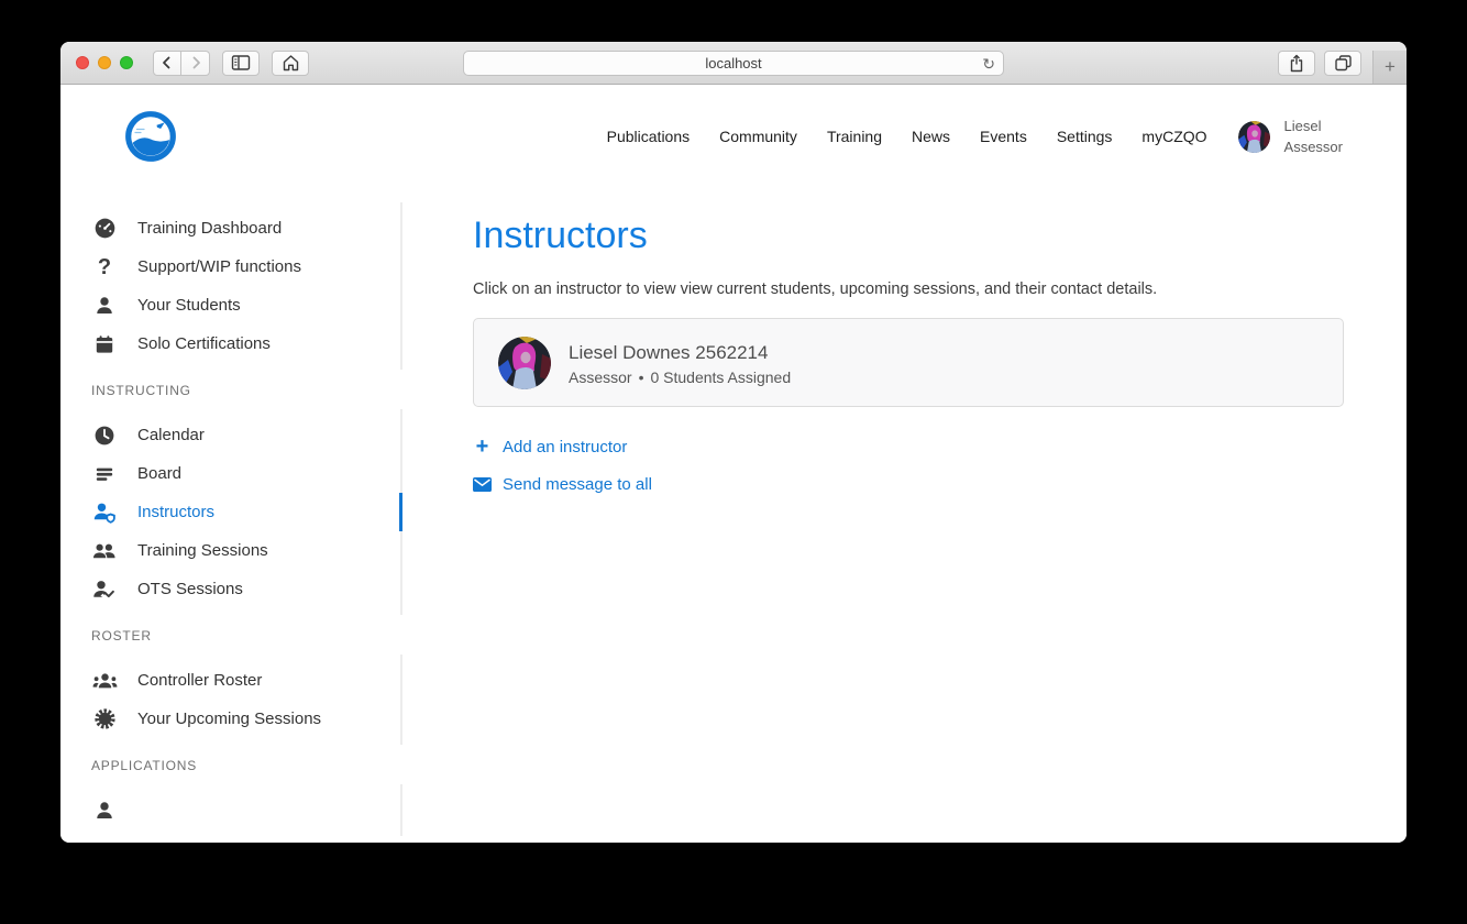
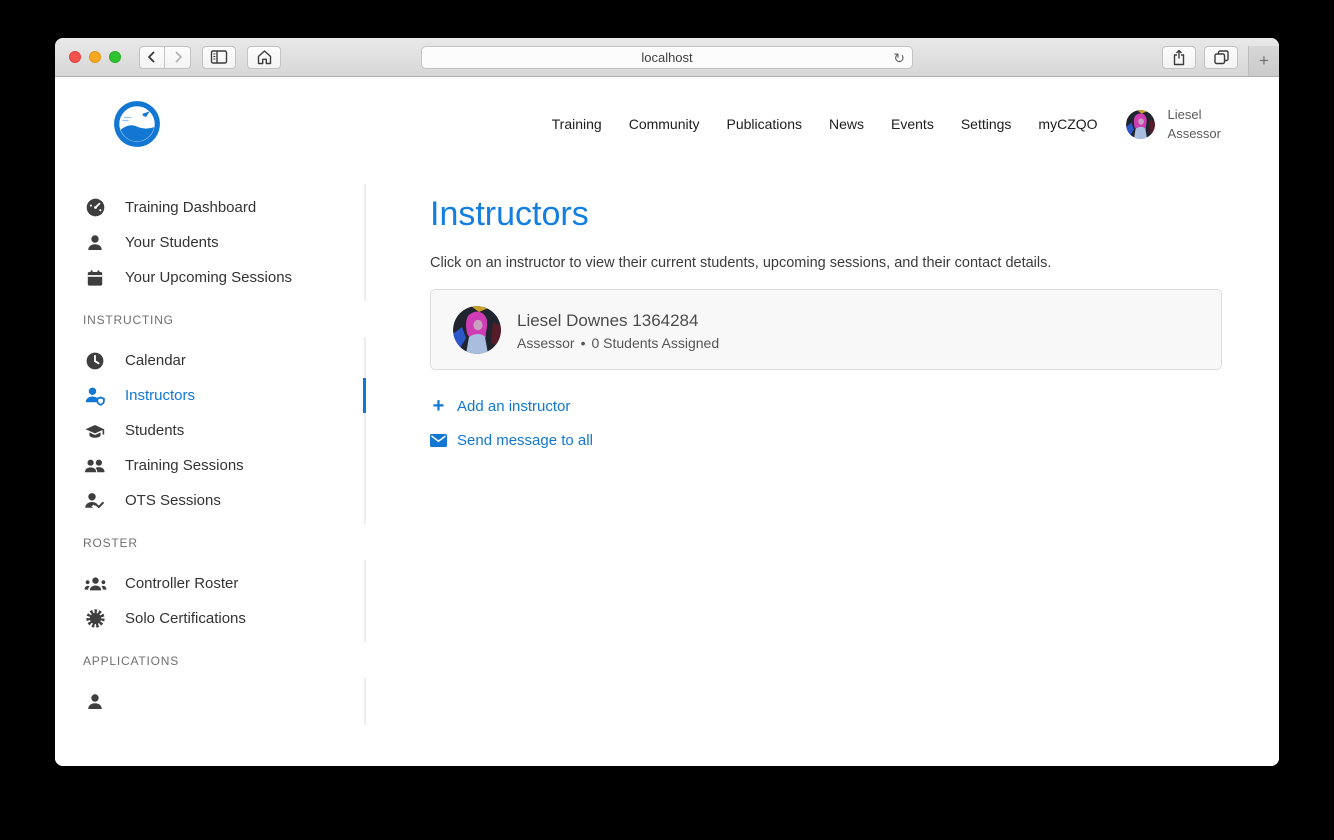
  localhost
  ↻
  +
- Publications
+ Training
  Community
- Training
+ Publications
  News
  Events
  Settings
  myCZQO
  Liesel
  Assessor
  Training Dashboard
- ?
- Support/WIP functions
  Your Students
- Solo Certifications
+ Your Upcoming Sessions
  INSTRUCTING
  Calendar
- Board
  Instructors
+ Students
  Training Sessions
  OTS Sessions
  ROSTER
  Controller Roster
- Your Upcoming Sessions
+ Solo Certifications
  APPLICATIONS
  Instructors
- Click on an instructor to view view current students, upcoming sessions, and their contact details.
+ Click on an instructor to view their current students, upcoming sessions, and their contact details.
- Liesel Downes 2562214
+ Liesel Downes 1364284
  Assessor • 0 Students Assigned
  +
  Add an instructor
  Send message to all
